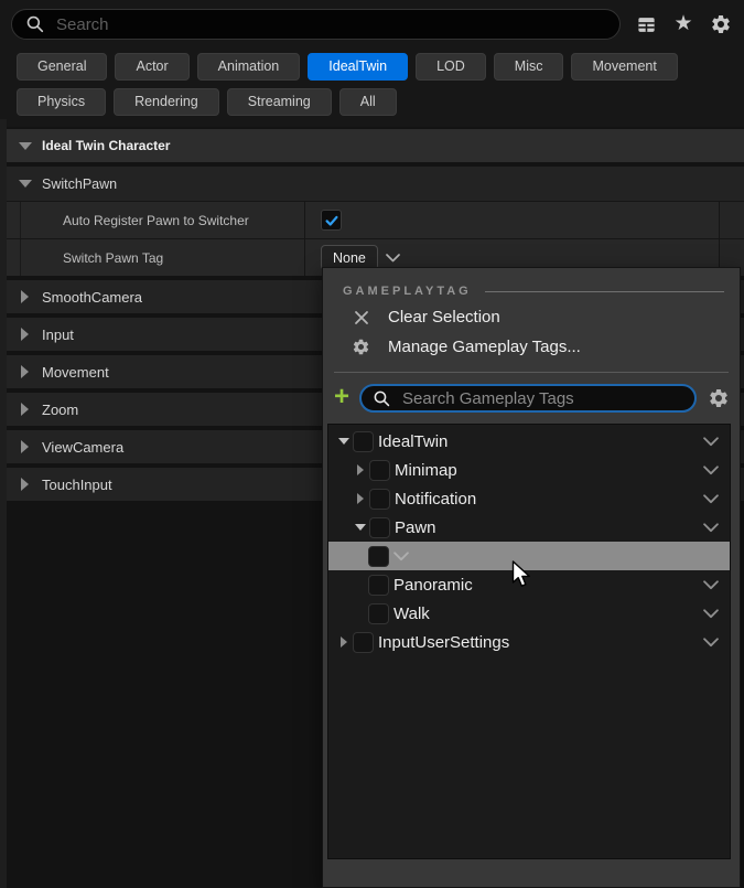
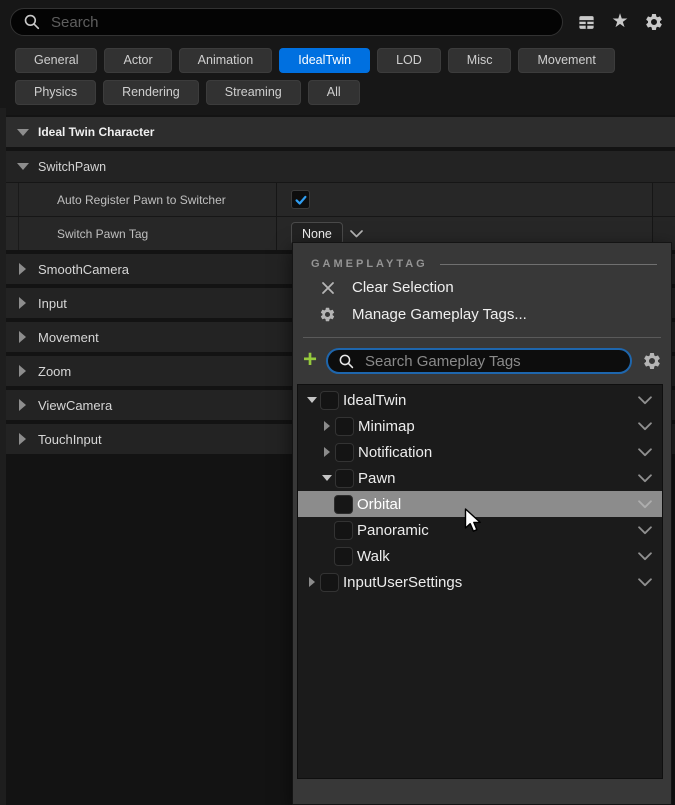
  Search
  ★
  General
  Actor
  Animation
  IdealTwin
  LOD
  Misc
  Movement
  Physics
  Rendering
  Streaming
  All
  Ideal Twin Character
  SwitchPawn
  Auto Register Pawn to Switcher
  Switch Pawn Tag
  None
  SmoothCamera
  Input
  Movement
  Zoom
  ViewCamera
  TouchInput
  GAMEPLAYTAG
  Clear Selection
  Manage Gameplay Tags...
  +
  Search Gameplay Tags
  IdealTwin
  Minimap
  Notification
  Pawn
+ Orbital
  Panoramic
  Walk
  InputUserSettings
